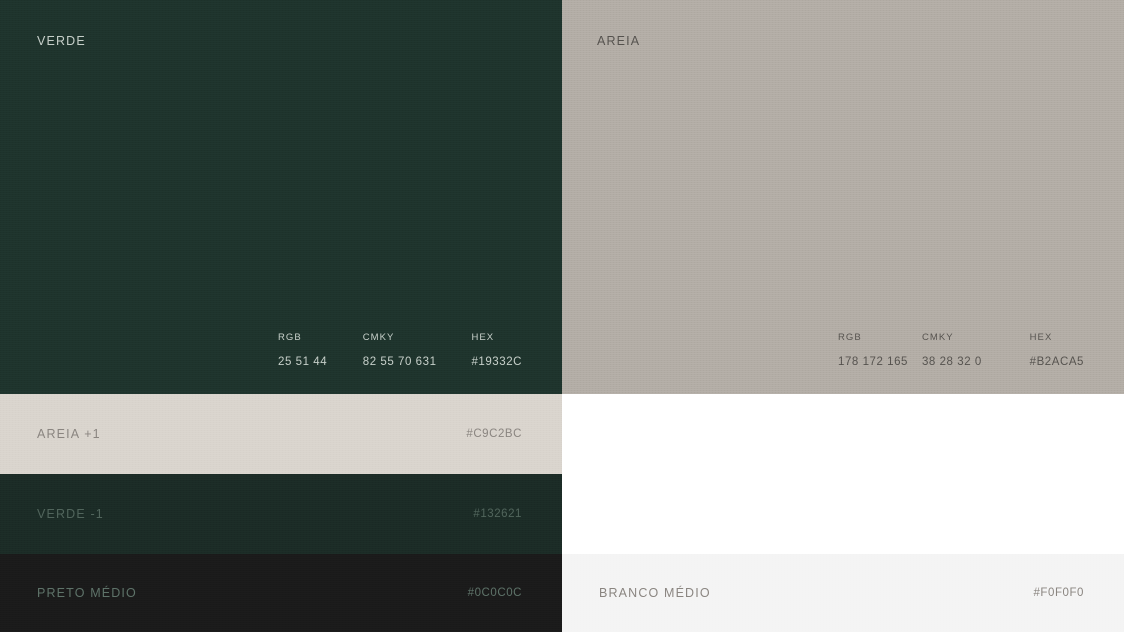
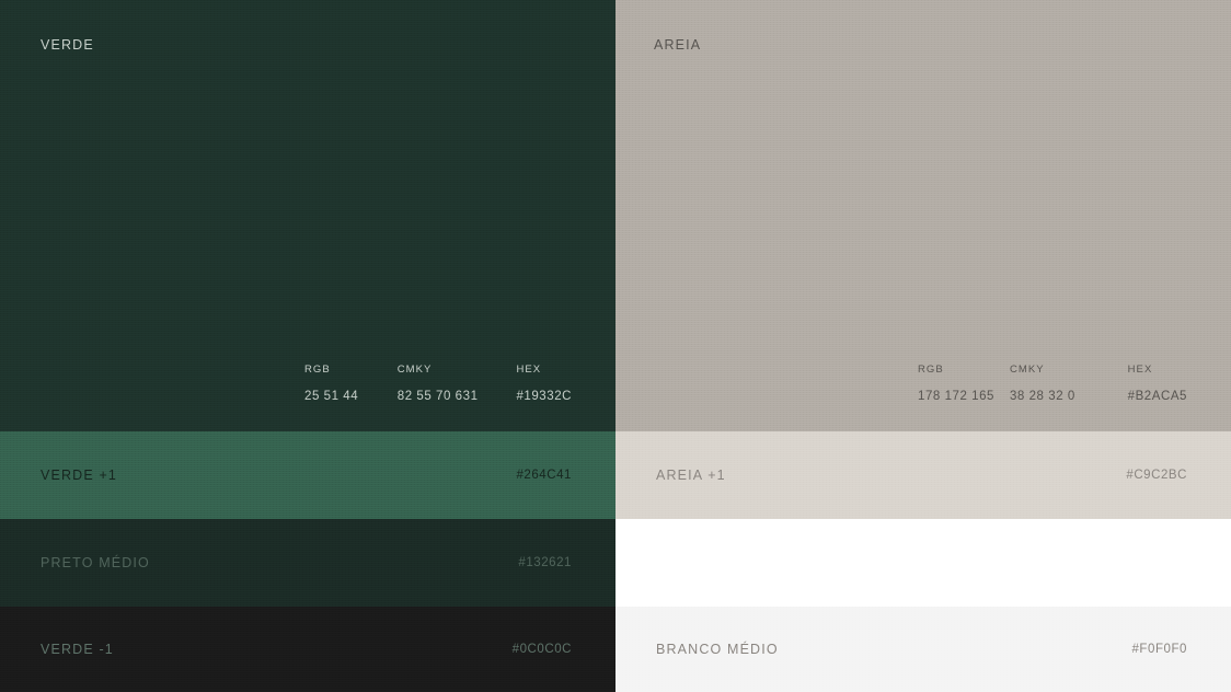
  VERDE
  RGB
  25 51 44
  CMKY
  82 55 70 631
  HEX
  #19332C
  AREIA
  RGB
  178 172 165
  CMKY
  38 28 32 0
  HEX
  #B2ACA5
+ VERDE +1
+ #264C41
  AREIA +1
  #C9C2BC
- VERDE -1
+ PRETO MÉDIO
  #132621
- PRETO MÉDIO
+ VERDE -1
  #0C0C0C
  BRANCO MÉDIO
  #F0F0F0
